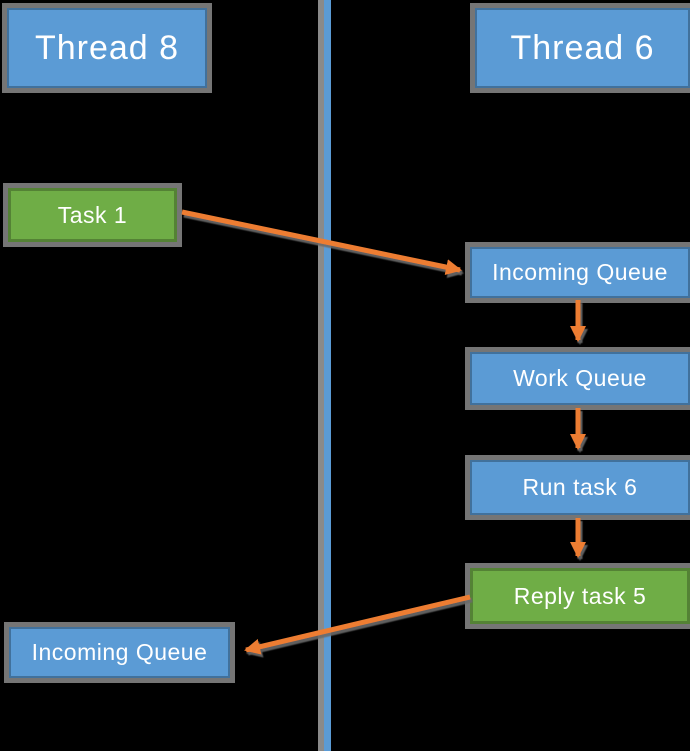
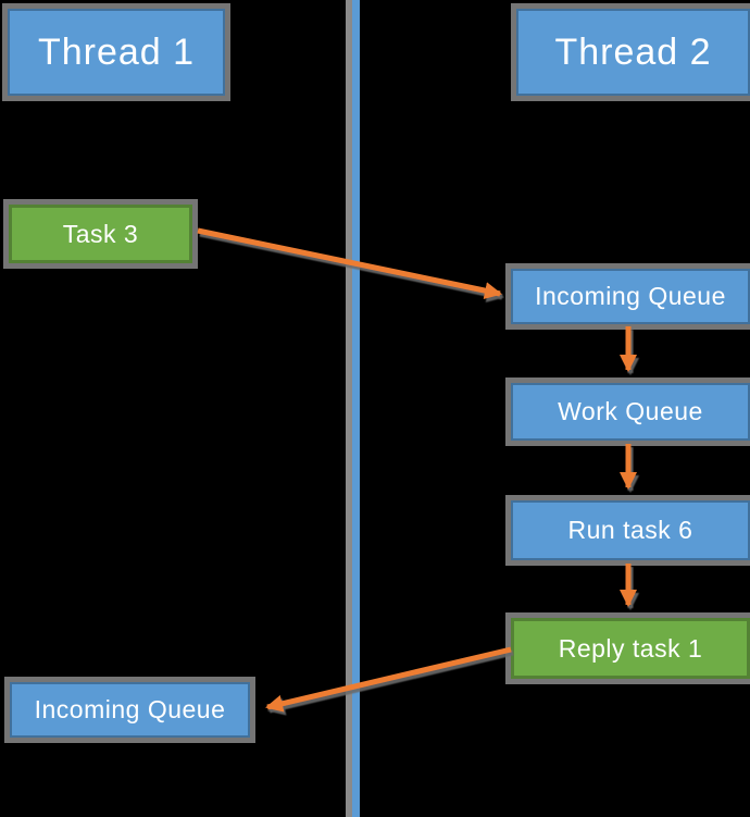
- Thread 8
+ Thread 1
- Thread 6
+ Thread 2
- Task 1
+ Task 3
  Incoming Queue
  Work Queue
  Run task 6
- Reply task 5
+ Reply task 1
  Incoming Queue
